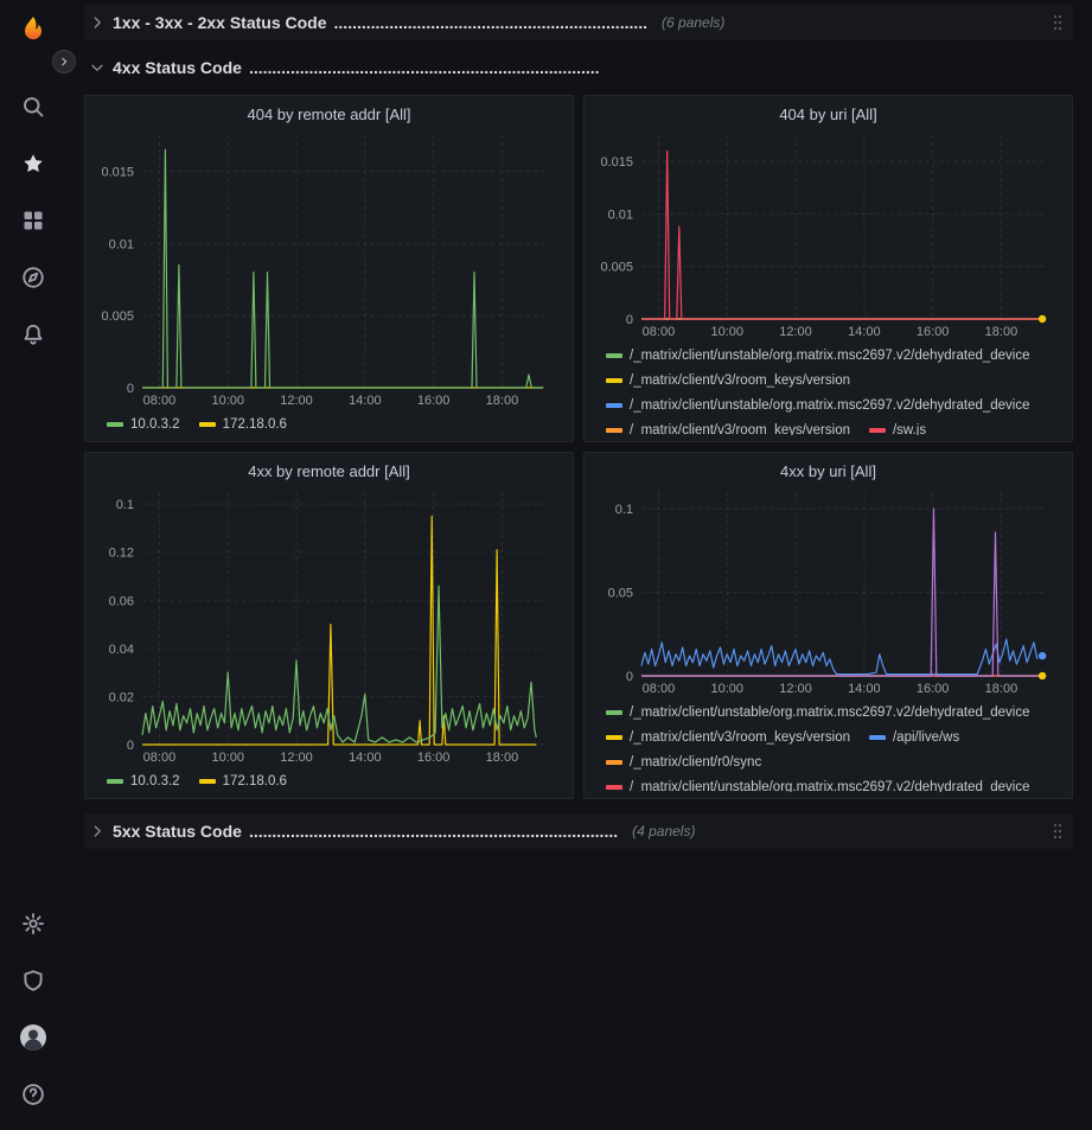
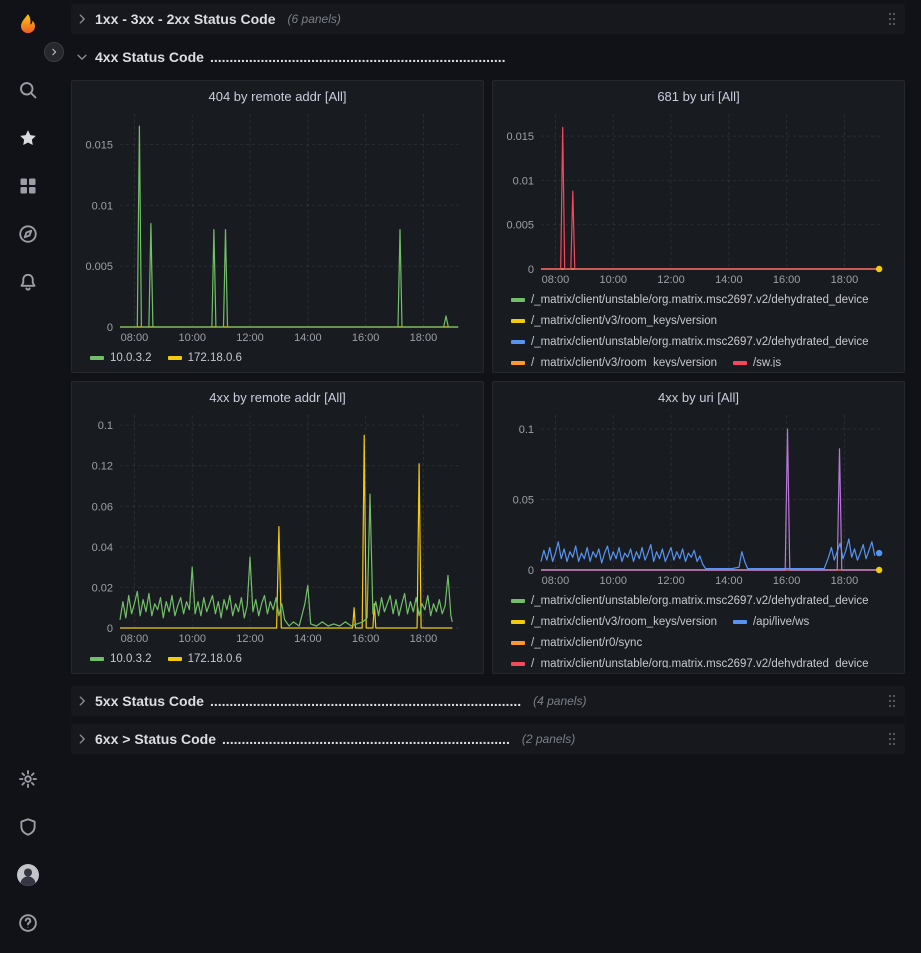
  1xx - 3xx - 2xx Status Code
- ....................................................................
  (6 panels)
  4xx Status Code
  ............................................................................
  404 by remote addr [All]
  08:00
  10:00
  12:00
  14:00
  16:00
  18:00
  0
  0.005
  0.01
  0.015
  10.0.3.2
  172.18.0.6
- 404 by uri [All]
+ 681 by uri [All]
  08:00
  10:00
  12:00
  14:00
  16:00
  18:00
  0
  0.005
  0.01
  0.015
  /_matrix/client/unstable/org.matrix.msc2697.v2/dehydrated_device
  /_matrix/client/v3/room_keys/version
  /_matrix/client/unstable/org.matrix.msc2697.v2/dehydrated_device
  /_matrix/client/v3/room_keys/version
  /sw.js
  4xx by remote addr [All]
  08:00
  10:00
  12:00
  14:00
  16:00
  18:00
  0
  0.02
  0.04
  0.06
  0.12
  0.1
  10.0.3.2
  172.18.0.6
  4xx by uri [All]
  08:00
  10:00
  12:00
  14:00
  16:00
  18:00
  0
  0.05
  0.1
  /_matrix/client/unstable/org.matrix.msc2697.v2/dehydrated_device
  /_matrix/client/v3/room_keys/version
  /api/live/ws
  /_matrix/client/r0/sync
  /_matrix/client/unstable/org.matrix.msc2697.v2/dehydrated_device
  5xx Status Code
  ................................................................................
  (4 panels)
+ 6xx > Status Code
+ ..........................................................................
+ (2 panels)
